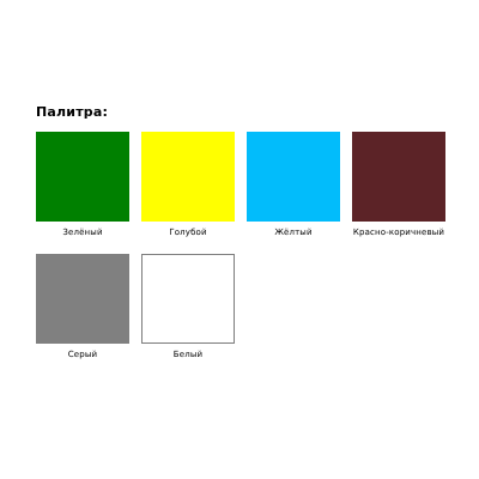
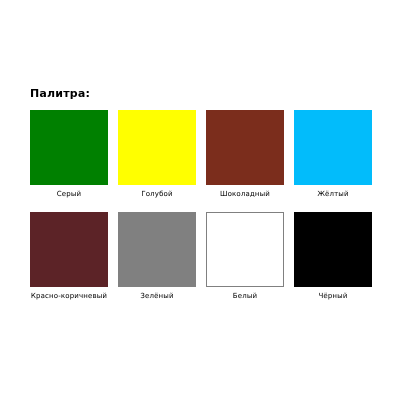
  Палитра:
- Зелёный
+ Серый
  Голубой
+ Шоколадный
  Жёлтый
  Красно-коричневый
- Серый
+ Зелёный
  Белый
+ Чёрный
